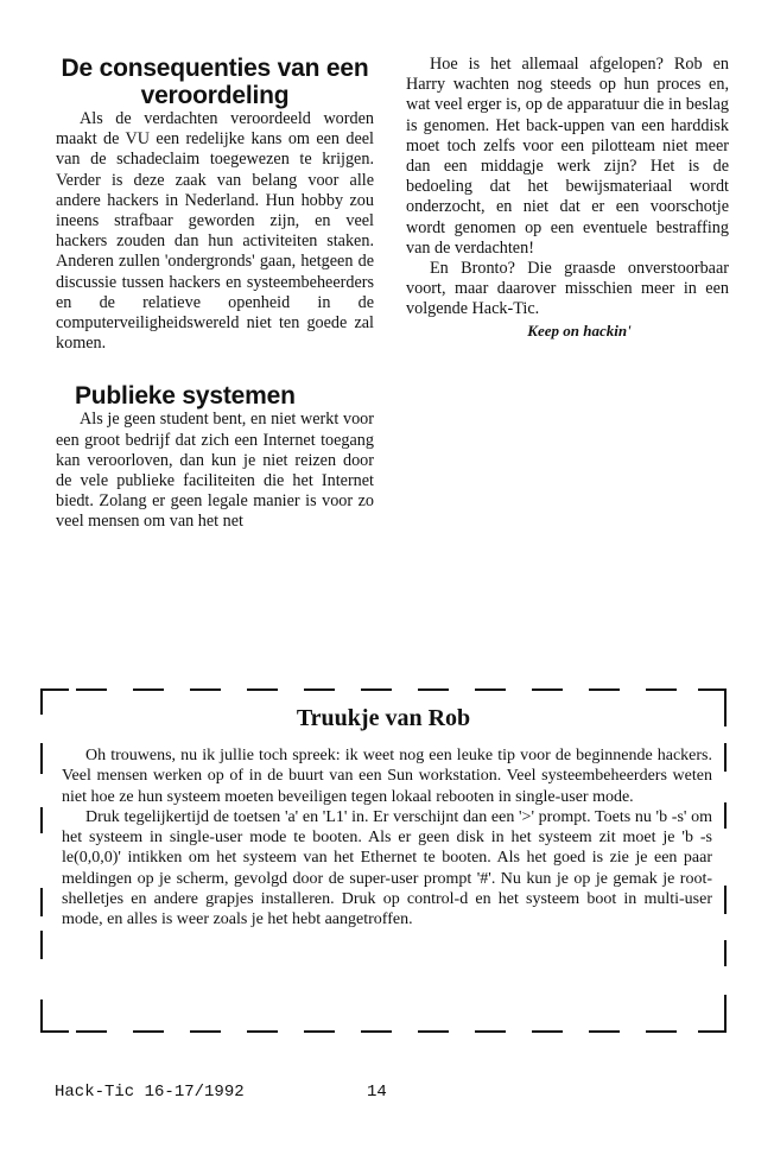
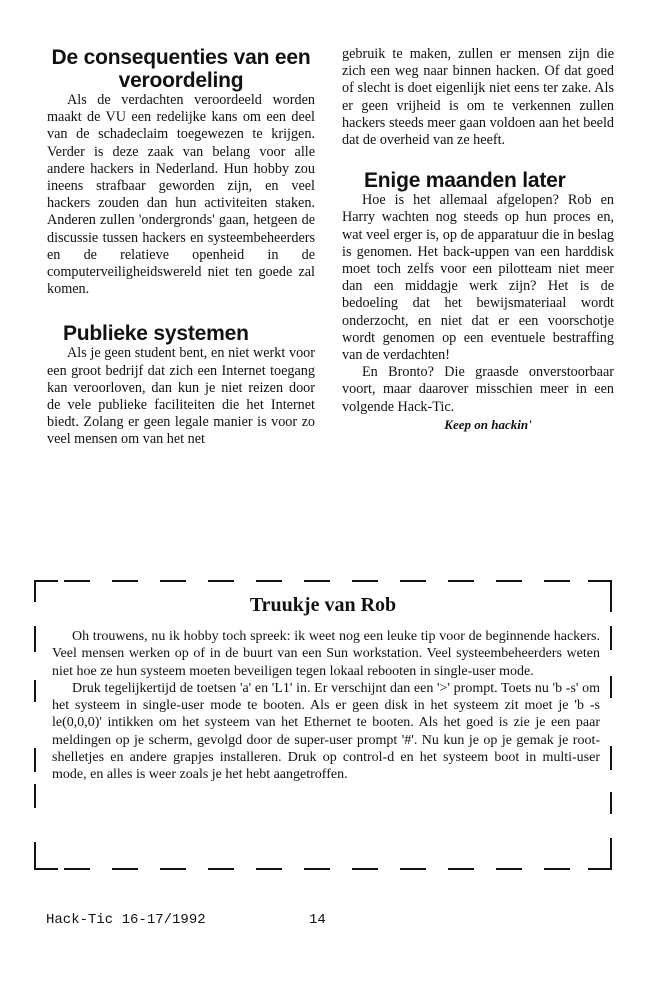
  De consequenties van een veroordeling
  Als de verdachten veroordeeld worden maakt de VU een redelijke kans om een deel van de schadeclaim toegewezen te krijgen. Verder is deze zaak van belang voor alle andere hackers in Nederland. Hun hobby zou ineens strafbaar geworden zijn, en veel hackers zouden dan hun activiteiten staken. Anderen zullen 'ondergronds' gaan, hetgeen de discussie tussen hackers en systeembeheerders en de relatieve openheid in de computerveiligheidswereld niet ten goede zal komen.
  Publieke systemen
  Als je geen student bent, en niet werkt voor een groot bedrijf dat zich een Internet toegang kan veroorloven, dan kun je niet reizen door de vele publieke faciliteiten die het Internet biedt. Zolang er geen legale manier is voor zo veel mensen om van het net
+ gebruik te maken, zullen er mensen zijn die zich een weg naar binnen hacken. Of dat goed of slecht is doet eigenlijk niet eens ter zake. Als er geen vrijheid is om te verkennen zullen hackers steeds meer gaan voldoen aan het beeld dat de overheid van ze heeft.
+ Enige maanden later
  Hoe is het allemaal afgelopen? Rob en Harry wachten nog steeds op hun proces en, wat veel erger is, op de apparatuur die in beslag is genomen. Het back-uppen van een harddisk moet toch zelfs voor een pilotteam niet meer dan een middagje werk zijn? Het is de bedoeling dat het bewijsmateriaal wordt onderzocht, en niet dat er een voorschotje wordt genomen op een eventuele bestraffing van de verdachten!
  En Bronto? Die graasde onverstoorbaar voort, maar daarover misschien meer in een volgende Hack-Tic.
  Keep on hackin'
  Truukje van Rob
- Oh trouwens, nu ik jullie toch spreek: ik weet nog een leuke tip voor de beginnende hackers. Veel mensen werken op of in de buurt van een Sun workstation. Veel systeembeheerders weten niet hoe ze hun systeem moeten beveiligen tegen lokaal rebooten in single-user mode.
+ Oh trouwens, nu ik hobby toch spreek: ik weet nog een leuke tip voor de beginnende hackers. Veel mensen werken op of in de buurt van een Sun workstation. Veel systeembeheerders weten niet hoe ze hun systeem moeten beveiligen tegen lokaal rebooten in single-user mode.
  Druk tegelijkertijd de toetsen 'a' en 'L1' in. Er verschijnt dan een '>' prompt. Toets nu 'b -s' om het systeem in single-user mode te booten. Als er geen disk in het systeem zit moet je 'b -s le(0,0,0)' intikken om het systeem van het Ethernet te booten. Als het goed is zie je een paar meldingen op je scherm, gevolgd door de super-user prompt '#'. Nu kun je op je gemak je root-shelletjes en andere grapjes installeren. Druk op control-d en het systeem boot in multi-user mode, en alles is weer zoals je het hebt aangetroffen.
  Hack-Tic 16-17/1992
  14
